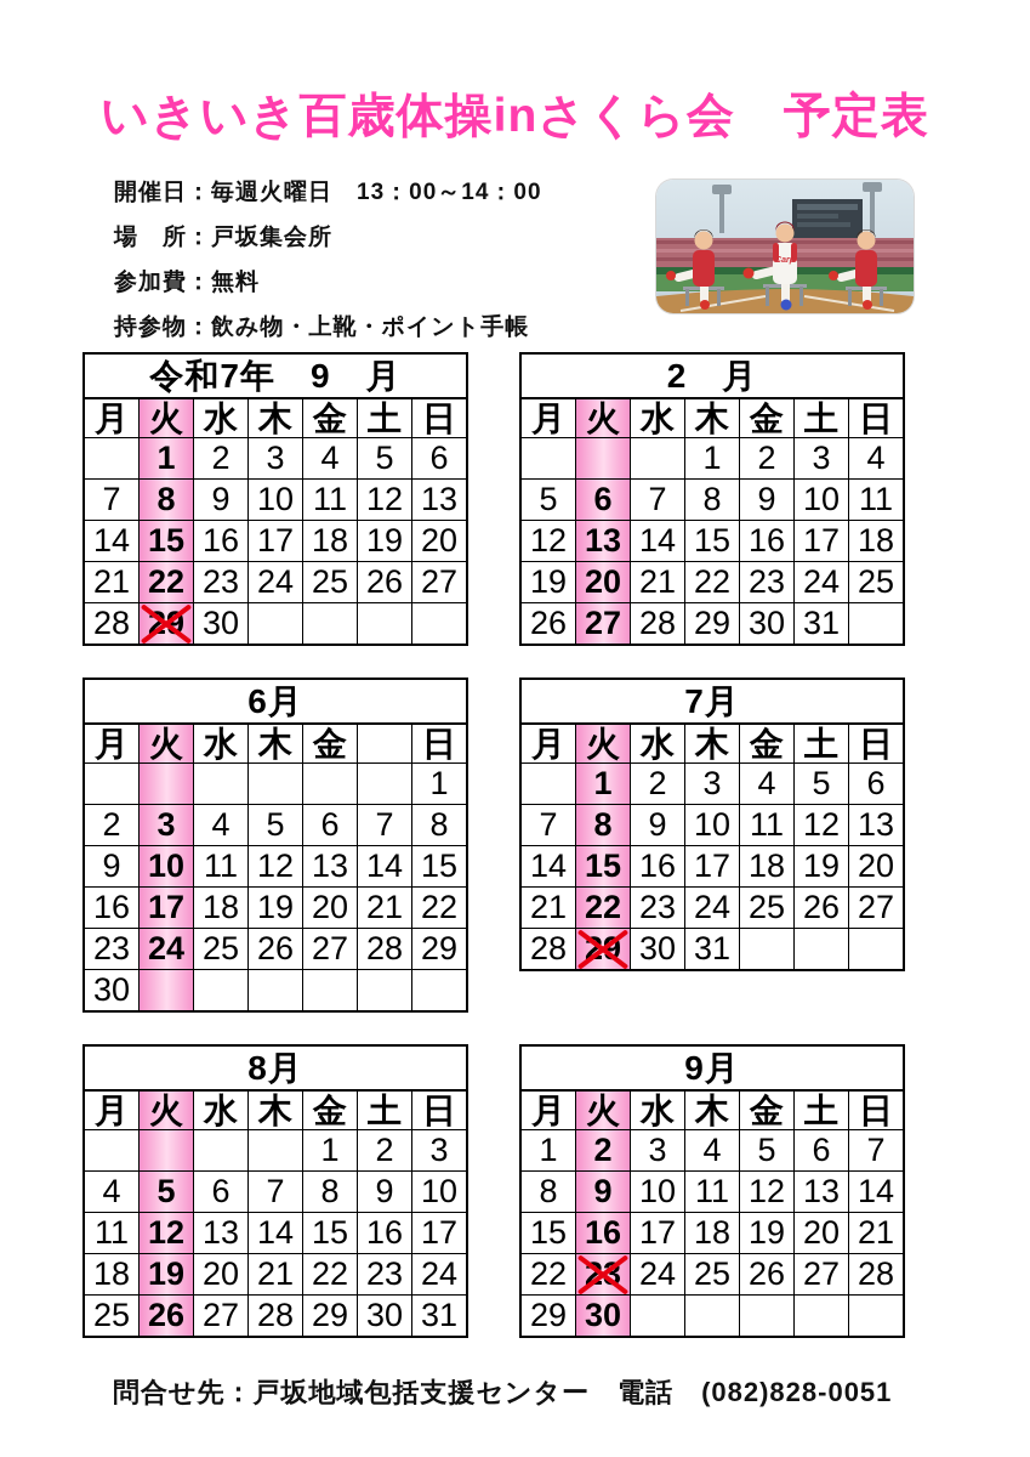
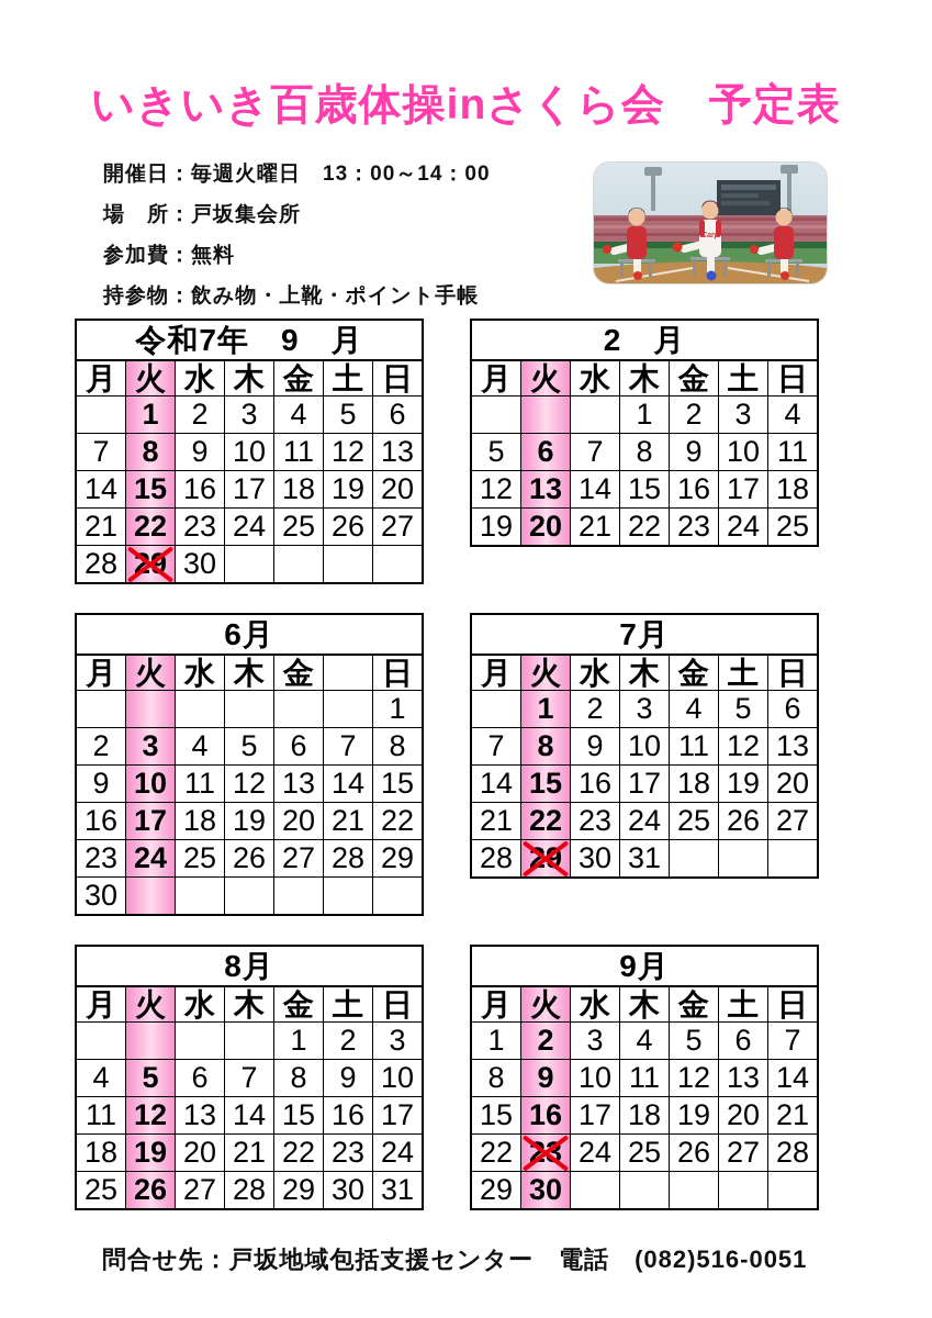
  いきいき百歳体操inさくら会 予定表
  開催日：毎週火曜日 13：00～14：00
  場 所：戸坂集会所
  参加費：無料
  持参物：飲み物・上靴・ポイント手帳
  令和7年 9 月
  月	火	水	木	金	土	日
  	1	2	3	4	5	6
  7	8	9	10	11	12	13
  14	15	16	17	18	19	20
  21	22	23	24	25	26	27
  28	29	30
  2 月
  月	火	水	木	金	土	日
  			1	2	3	4
  5	6	7	8	9	10	11
  12	13	14	15	16	17	18
  19	20	21	22	23	24	25
- 26	27	28	29	30	31
  6月
  月	火	水	木	金		日
  						1
  2	3	4	5	6	7	8
  9	10	11	12	13	14	15
  16	17	18	19	20	21	22
  23	24	25	26	27	28	29
  30
  7月
  月	火	水	木	金	土	日
  	1	2	3	4	5	6
  7	8	9	10	11	12	13
  14	15	16	17	18	19	20
  21	22	23	24	25	26	27
  28	29	30	31
  8月
  月	火	水	木	金	土	日
  				1	2	3
  4	5	6	7	8	9	10
  11	12	13	14	15	16	17
  18	19	20	21	22	23	24
  25	26	27	28	29	30	31
  9月
  月	火	水	木	金	土	日
  1	2	3	4	5	6	7
  8	9	10	11	12	13	14
  15	16	17	18	19	20	21
  22	23	24	25	26	27	28
  29	30
- 問合せ先：戸坂地域包括支援センター 電話 (082)828-0051
+ 問合せ先：戸坂地域包括支援センター 電話 (082)516-0051
